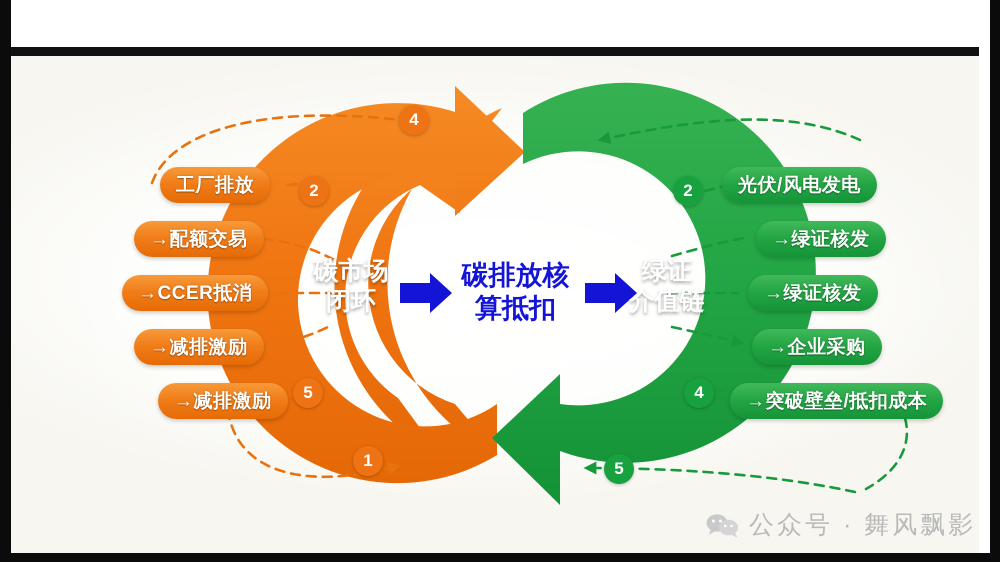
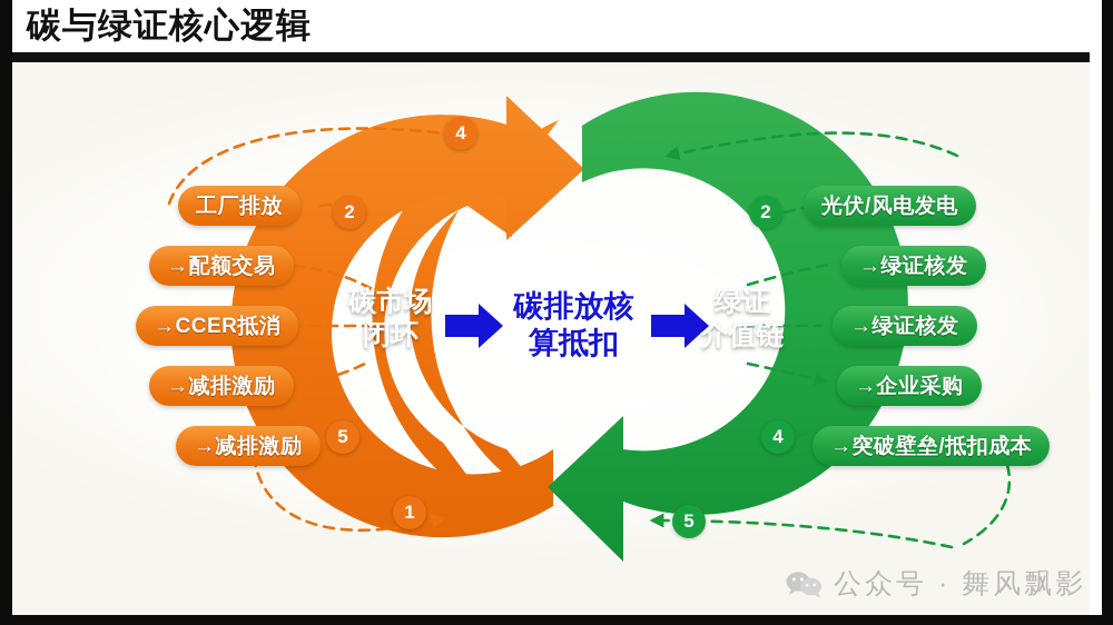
+ 碳与绿证核心逻辑
  碳市场
  闭环
  绿证
  介值链
  碳排放核
  算抵扣
  工厂排放
  →配额交易
  →CCER抵消
  →减排激励
  →减排激励
  光伏/风电发电
  →绿证核发
  →绿证核发
  →企业采购
  →突破壁垒/抵扣成本
  4
  2
  5
  1
  2
  4
  5
  公众号 · 舞风飘影
